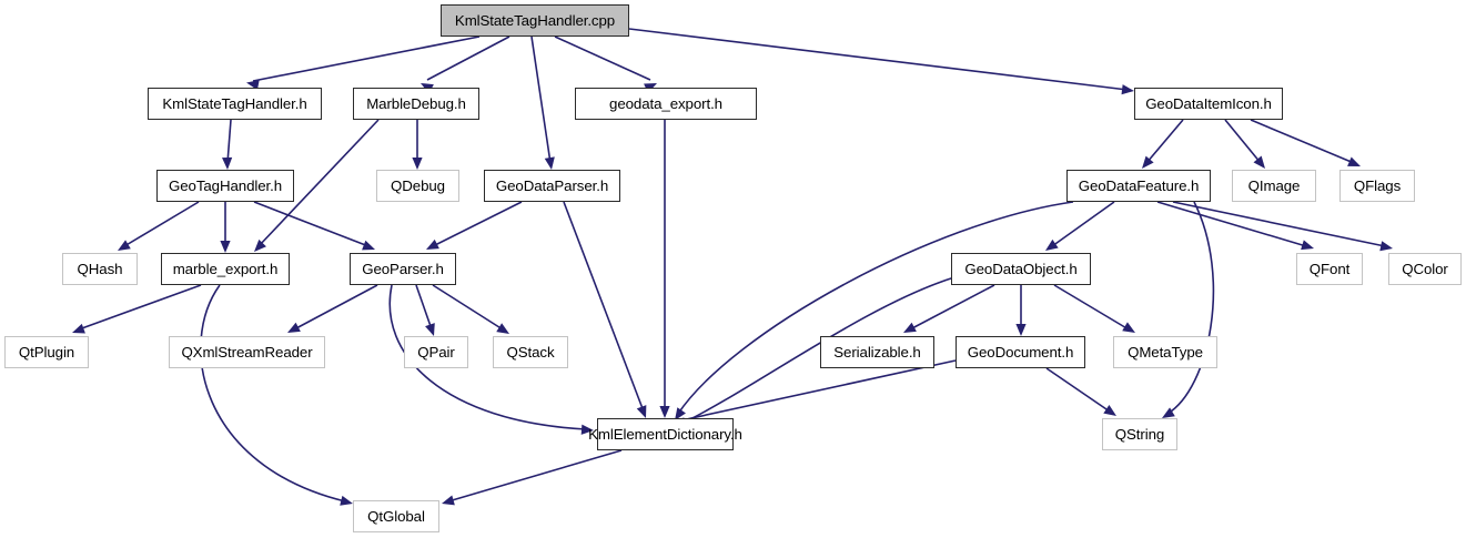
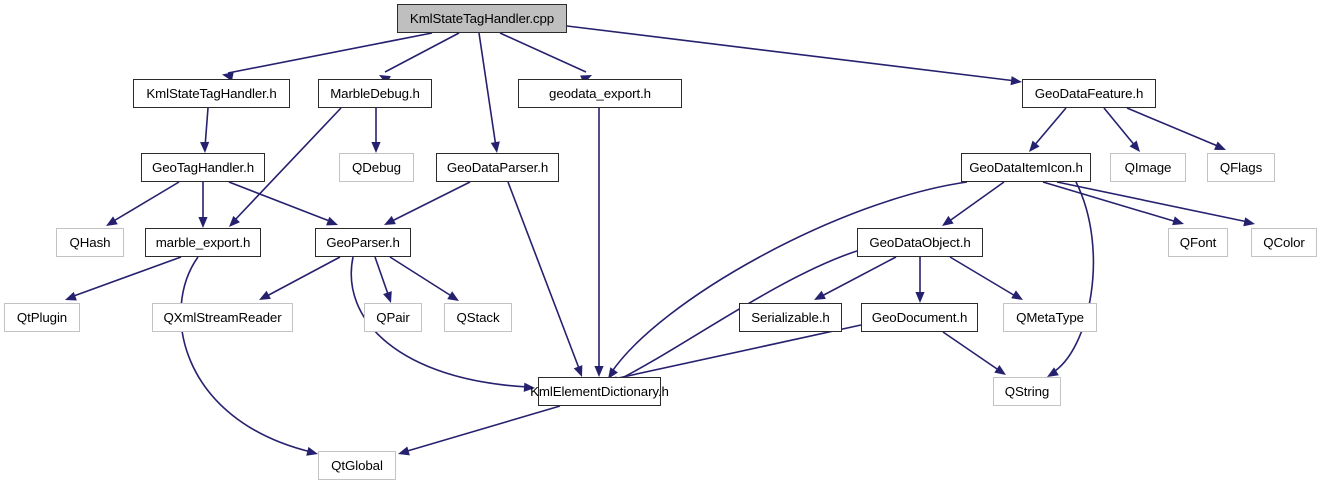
  KmlStateTagHandler.cpp
  KmlStateTagHandler.h
  MarbleDebug.h
  geodata_export.h
- GeoDataItemIcon.h
+ GeoDataFeature.h
  GeoTagHandler.h
  QDebug
  GeoDataParser.h
- GeoDataFeature.h
+ GeoDataItemIcon.h
  QImage
  QFlags
  QHash
  marble_export.h
  GeoParser.h
  GeoDataObject.h
  QFont
  QColor
  QtPlugin
  QXmlStreamReader
  QPair
  QStack
  Serializable.h
  GeoDocument.h
  QMetaType
  KmlElementDictionary.h
  QString
  QtGlobal
